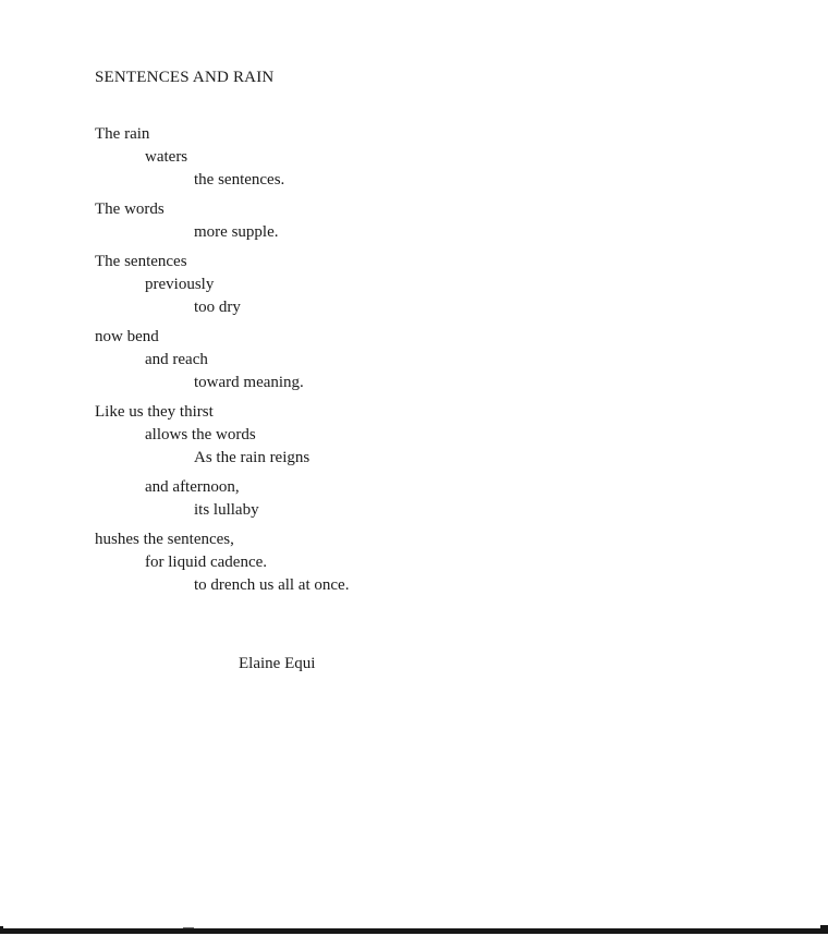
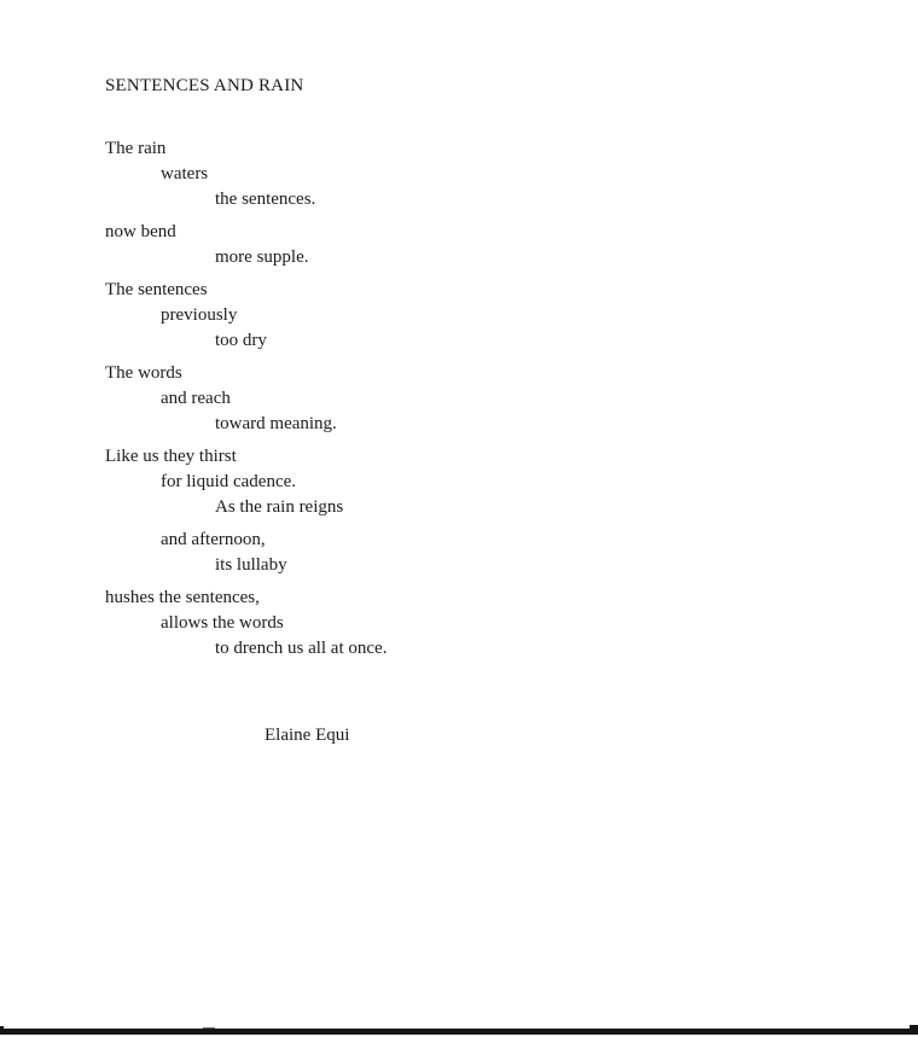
  SENTENCES AND RAIN
  The rain
  waters
  the sentences.
- The words
+ now bend
  more supple.
  The sentences
  previously
  too dry
- now bend
+ The words
  and reach
  toward meaning.
  Like us they thirst
- allows the words
+ for liquid cadence.
  As the rain reigns
  and afternoon,
  its lullaby
  hushes the sentences,
- for liquid cadence.
+ allows the words
  to drench us all at once.
  Elaine Equi
